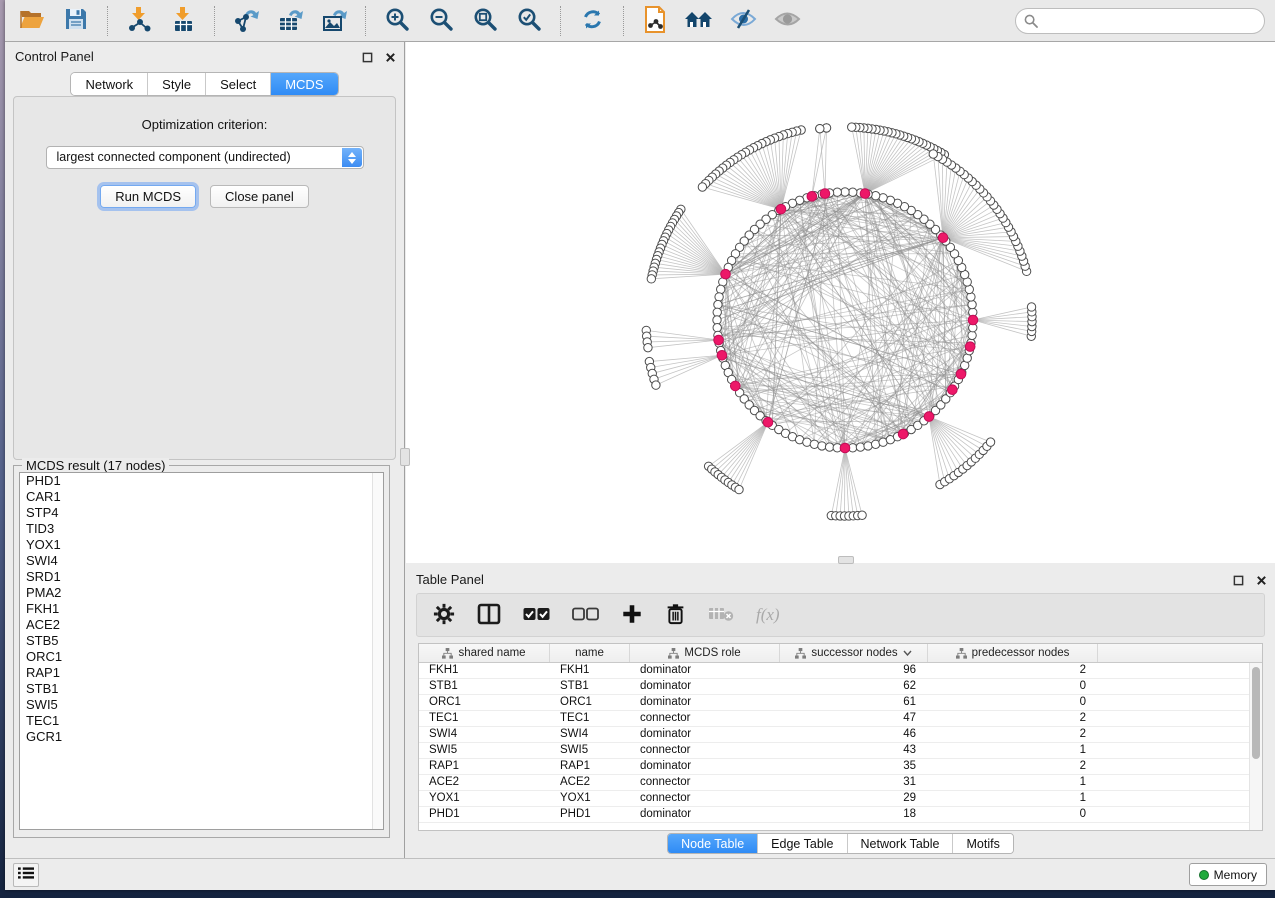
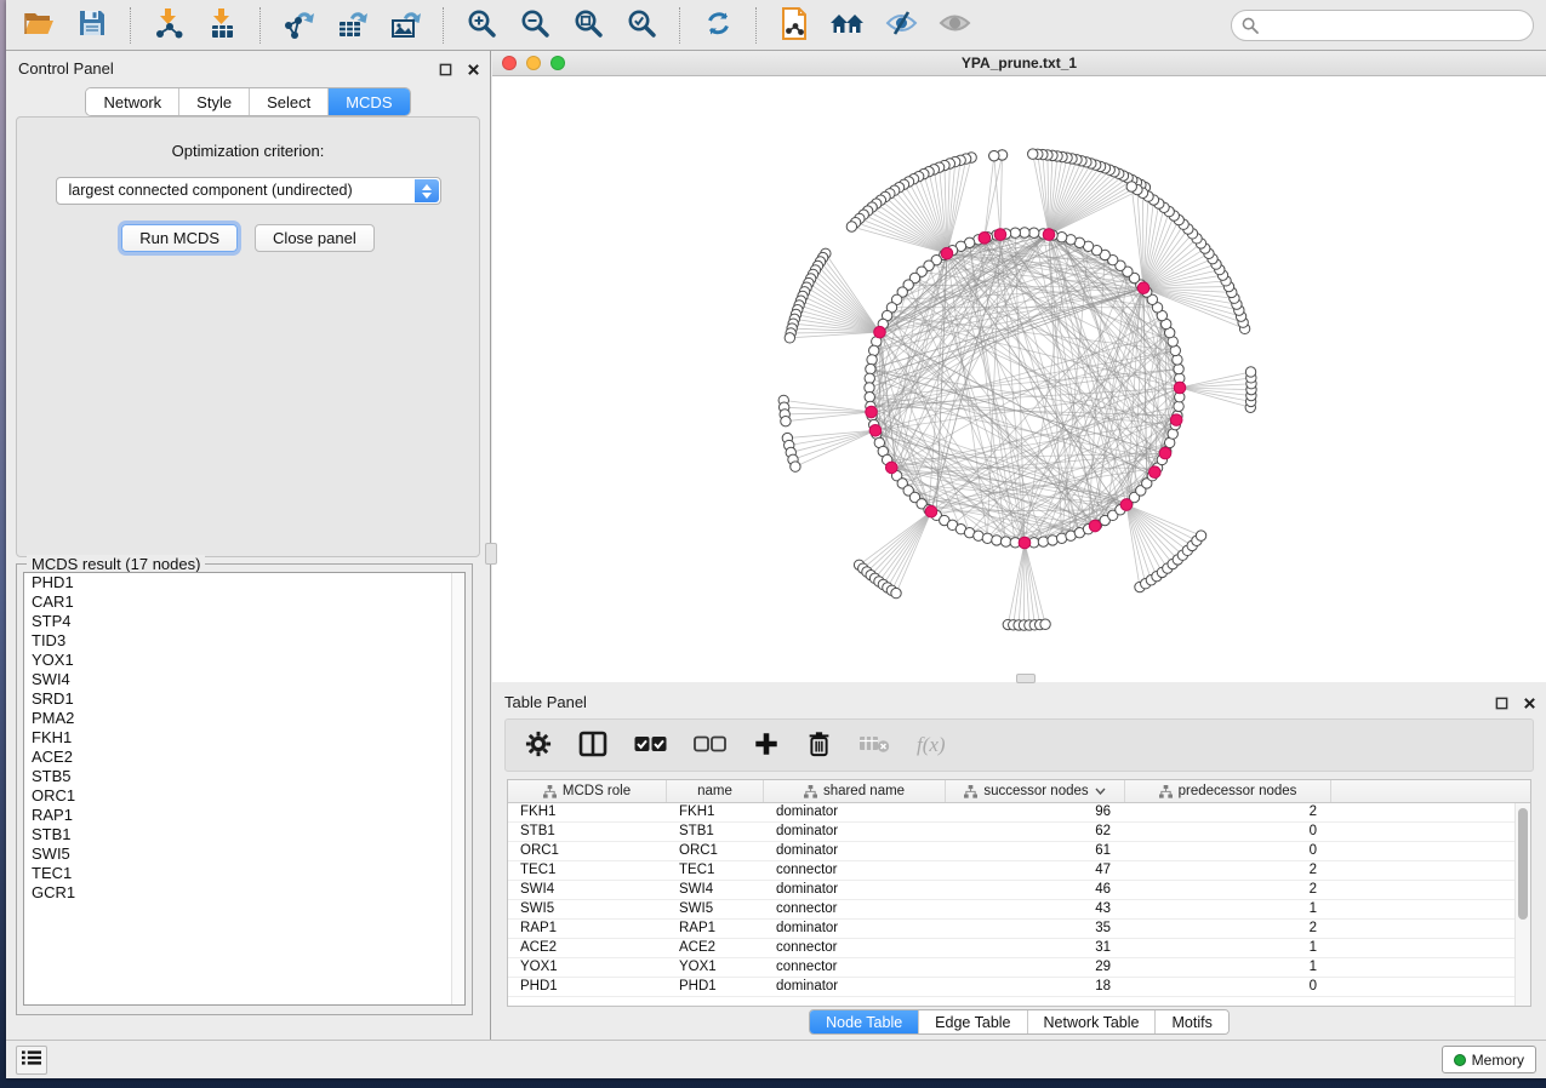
  Control Panel
  Network
  Style
  Select
  MCDS
  Optimization criterion:
  largest connected component (undirected)
  Run MCDS
  Close panel
  MCDS result (17 nodes)
  PHD1
  CAR1
  STP4
  TID3
  YOX1
  SWI4
  SRD1
  PMA2
  FKH1
  ACE2
  STB5
  ORC1
  RAP1
  STB1
  SWI5
  TEC1
  GCR1
+ YPA_prune.txt_1
  Table Panel
  f(x)
- shared name
+ MCDS role
  name
- MCDS role
+ shared name
  successor nodes
  predecessor nodes
  FKH1
  FKH1
  dominator
  96
  2
  STB1
  STB1
  dominator
  62
  0
  ORC1
  ORC1
  dominator
  61
  0
  TEC1
  TEC1
  connector
  47
  2
  SWI4
  SWI4
  dominator
  46
  2
  SWI5
  SWI5
  connector
  43
  1
  RAP1
  RAP1
  dominator
  35
  2
  ACE2
  ACE2
  connector
  31
  1
  YOX1
  YOX1
  connector
  29
  1
  PHD1
  PHD1
  dominator
  18
  0
  Node Table
  Edge Table
  Network Table
  Motifs
  Memory
